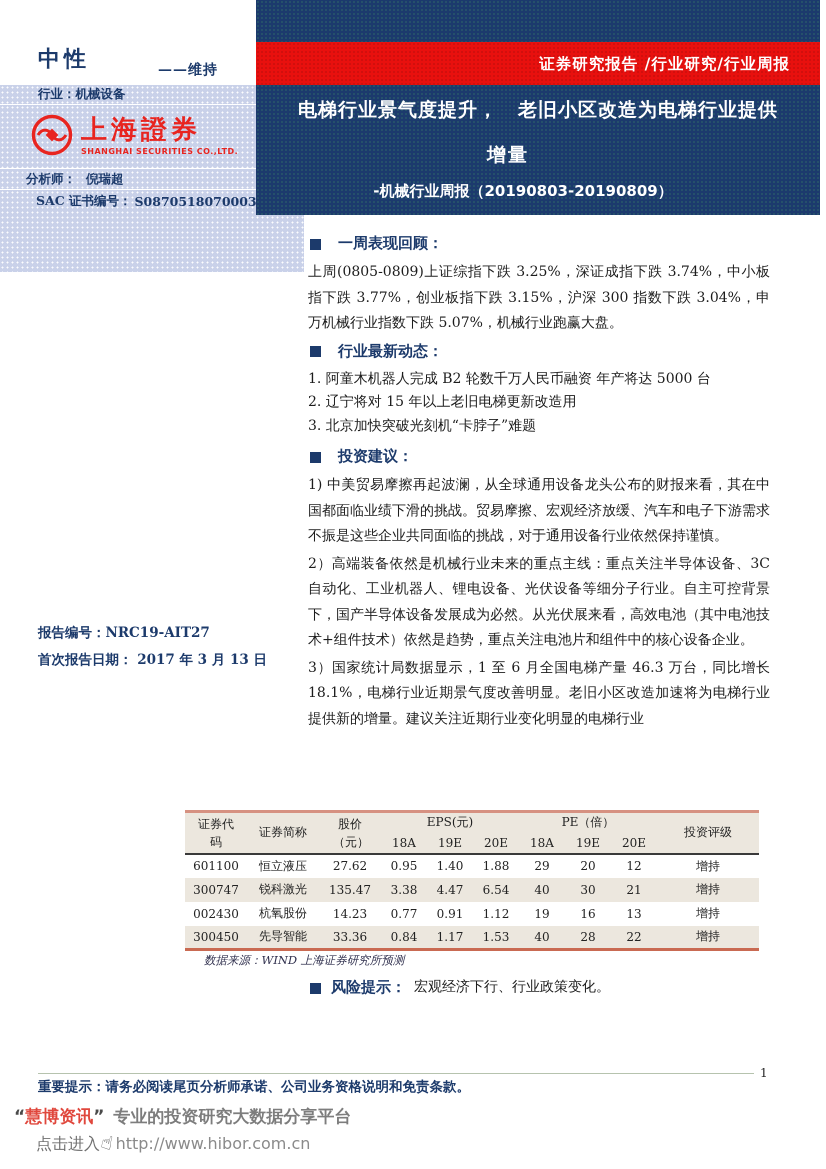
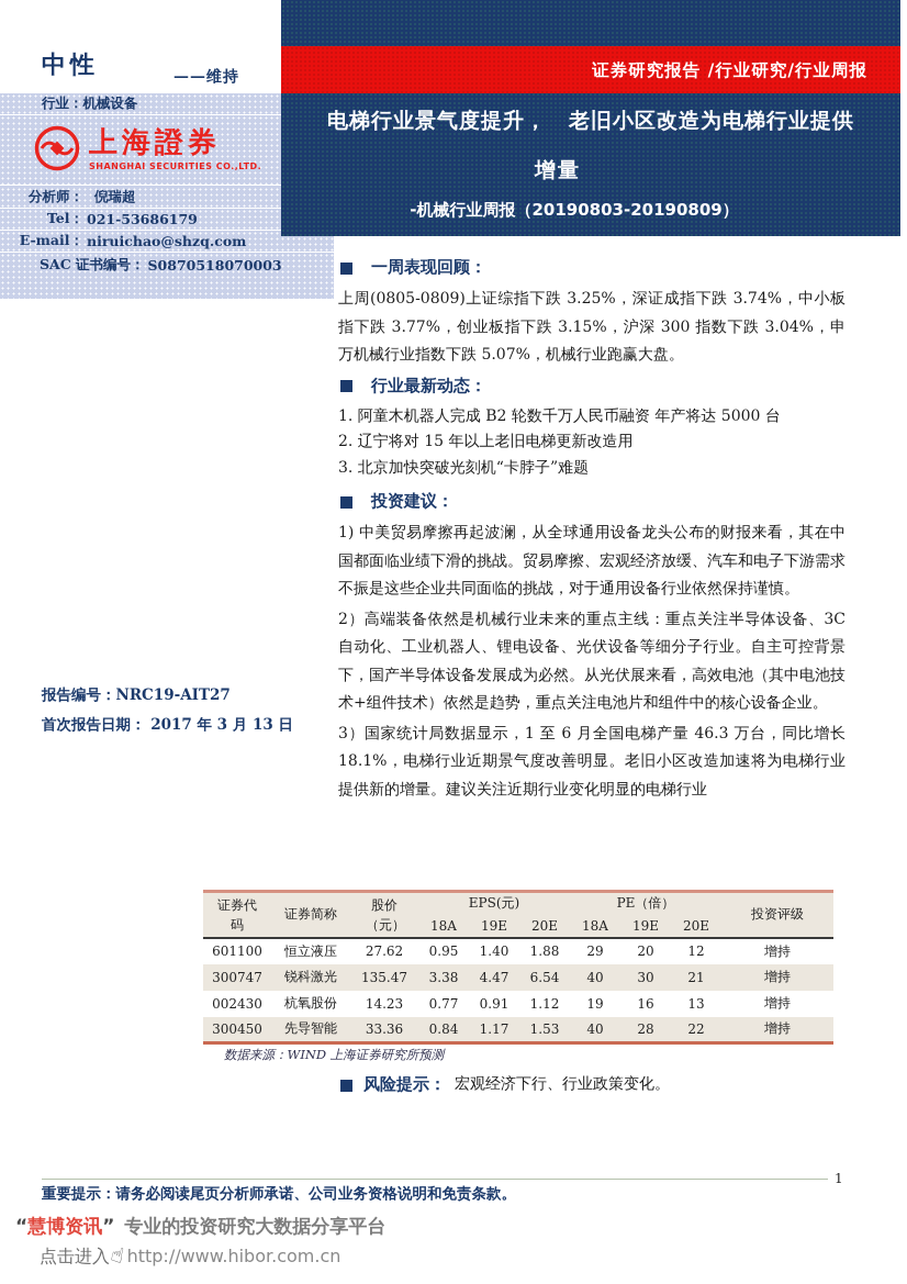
  中性
  ——维持
  证券研究报告 /行业研究/行业周报
  电梯行业景气度提升， 老旧小区改造为电梯行业提供
  增量
  -机械行业周报（20190803-20190809）
  行业：
  机械设备
  上海證券
  SHANGHAI SECURITIES CO.,LTD.
  分析师：
  倪瑞超
+ Tel：
+ 021-53686179
+ E-mail：
+ niruichao@shzq.com
  SAC 证书编号：
  S0870518070003
  报告编号：NRC19-AIT27
  首次报告日期： 2017 年 3 月 13 日
  一周表现回顾：
  上周(0805-0809)上证综指下跌 3.25%，深证成指下跌 3.74%，中小板指下跌 3.77%，创业板指下跌 3.15%，沪深 300 指数下跌 3.04%，申万机械行业指数下跌 5.07%，机械行业跑赢大盘。
  行业最新动态：
  1. 阿童木机器人完成 B2 轮数千万人民币融资 年产将达 5000 台
  2. 辽宁将对 15 年以上老旧电梯更新改造用
  3. 北京加快突破光刻机“卡脖子”难题
  投资建议：
  1) 中美贸易摩擦再起波澜，从全球通用设备龙头公布的财报来看，其在中国都面临业绩下滑的挑战。贸易摩擦、宏观经济放缓、汽车和电子下游需求不振是这些企业共同面临的挑战，对于通用设备行业依然保持谨慎。
  2）高端装备依然是机械行业未来的重点主线：重点关注半导体设备、3C 自动化、工业机器人、锂电设备、光伏设备等细分子行业。自主可控背景下，国产半导体设备发展成为必然。从光伏展来看，高效电池（其中电池技术+组件技术）依然是趋势，重点关注电池片和组件中的核心设备企业。
  3）国家统计局数据显示，1 至 6 月全国电梯产量 46.3 万台，同比增长 18.1%，电梯行业近期景气度改善明显。老旧小区改造加速将为电梯行业提供新的增量。建议关注近期行业变化明显的电梯行业
  证券代码	证券简称	股价（元）	EPS(元)	PE（倍）	投资评级
  18A	19E	20E	18A	19E	20E
  601100	恒立液压	27.62	0.95	1.40	1.88	29	20	12	增持
  300747	锐科激光	135.47	3.38	4.47	6.54	40	30	21	增持
  002430	杭氧股份	14.23	0.77	0.91	1.12	19	16	13	增持
  300450	先导智能	33.36	0.84	1.17	1.53	40	28	22	增持
  数据来源：WIND 上海证券研究所预测
  风险提示：
  宏观经济下行、行业政策变化。
  1
  重要提示：请务必阅读尾页分析师承诺、公司业务资格说明和免责条款。
  “慧博资讯” 专业的投资研究大数据分享平台
